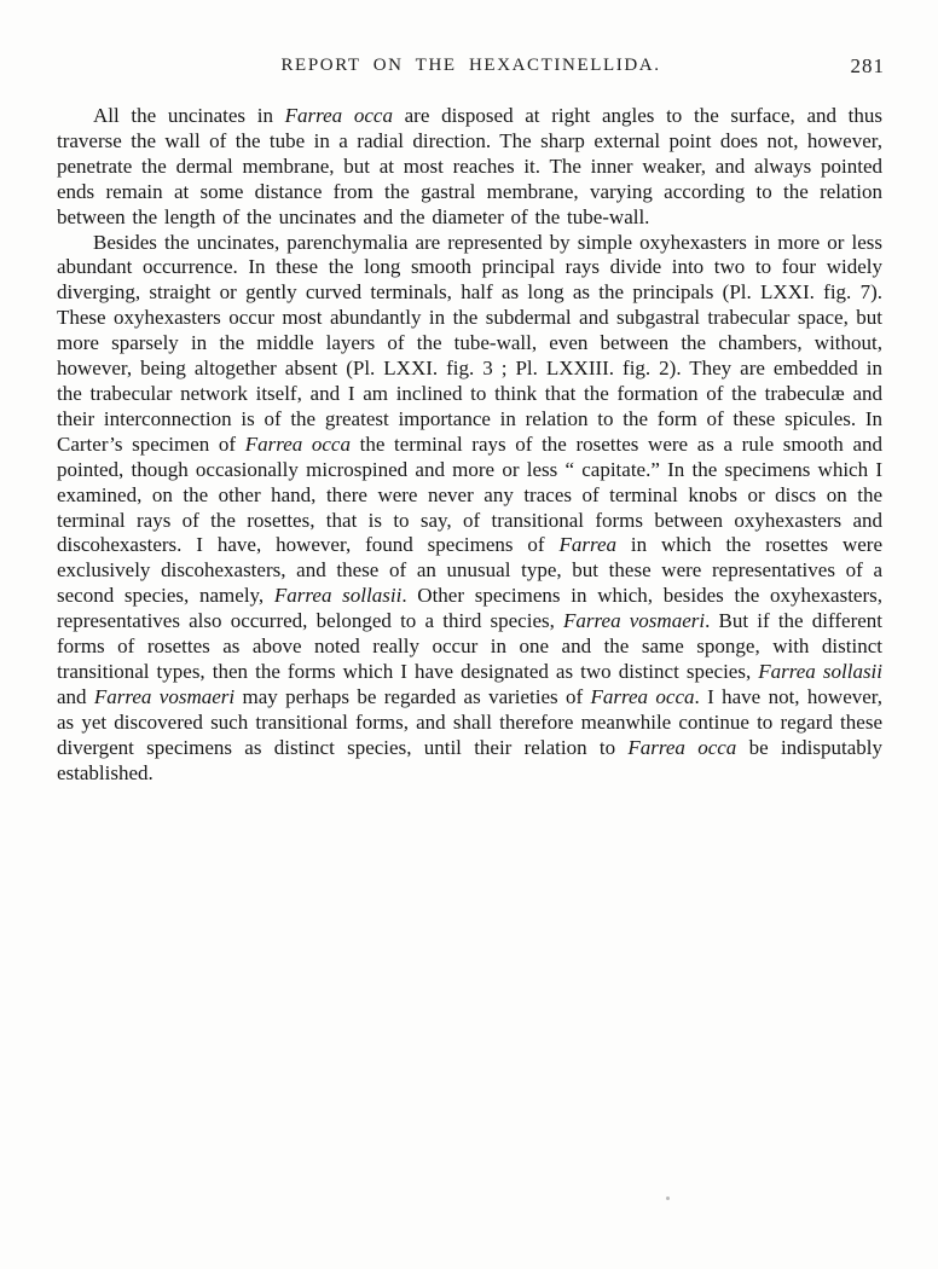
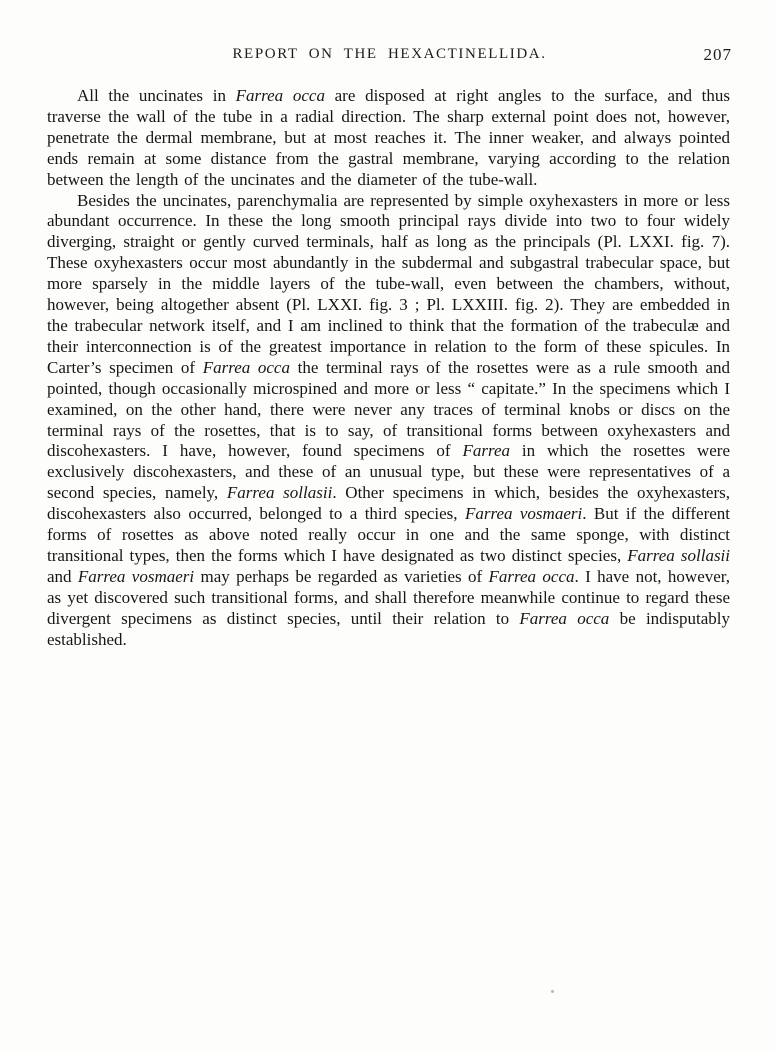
  REPORT ON THE HEXACTINELLIDA.
- 281
+ 207
  All the uncinates in Farrea occa are disposed at right angles to the surface, and thus traverse the wall of the tube in a radial direction. The sharp external point does not, however, penetrate the dermal membrane, but at most reaches it. The inner weaker, and always pointed ends remain at some distance from the gastral membrane, varying according to the relation between the length of the uncinates and the diameter of the tube-wall.
- Besides the uncinates, parenchymalia are represented by simple oxyhexasters in more or less abundant occurrence. In these the long smooth principal rays divide into two to four widely diverging, straight or gently curved terminals, half as long as the principals (Pl. LXXI. fig. 7). These oxyhexasters occur most abundantly in the subdermal and subgastral trabecular space, but more sparsely in the middle layers of the tube-wall, even between the chambers, without, however, being altogether absent (Pl. LXXI. fig. 3 ; Pl. LXXIII. fig. 2). They are embedded in the trabecular network itself, and I am inclined to think that the formation of the trabeculæ and their interconnection is of the greatest importance in relation to the form of these spicules. In Carter’s specimen of Farrea occa the terminal rays of the rosettes were as a rule smooth and pointed, though occasionally microspined and more or less “ capitate.” In the specimens which I examined, on the other hand, there were never any traces of terminal knobs or discs on the terminal rays of the rosettes, that is to say, of transitional forms between oxyhexasters and discohexasters. I have, however, found specimens of Farrea in which the rosettes were exclusively discohexasters, and these of an unusual type, but these were representatives of a second species, namely, Farrea sollasii. Other specimens in which, besides the oxyhexasters, representatives also occurred, belonged to a third species, Farrea vosmaeri. But if the different forms of rosettes as above noted really occur in one and the same sponge, with distinct transitional types, then the forms which I have designated as two distinct species, Farrea sollasii and Farrea vosmaeri may perhaps be regarded as varieties of Farrea occa. I have not, however, as yet discovered such transitional forms, and shall therefore meanwhile continue to regard these divergent specimens as distinct species, until their relation to Farrea occa be indisputably established.
+ Besides the uncinates, parenchymalia are represented by simple oxyhexasters in more or less abundant occurrence. In these the long smooth principal rays divide into two to four widely diverging, straight or gently curved terminals, half as long as the principals (Pl. LXXI. fig. 7). These oxyhexasters occur most abundantly in the subdermal and subgastral trabecular space, but more sparsely in the middle layers of the tube-wall, even between the chambers, without, however, being altogether absent (Pl. LXXI. fig. 3 ; Pl. LXXIII. fig. 2). They are embedded in the trabecular network itself, and I am inclined to think that the formation of the trabeculæ and their interconnection is of the greatest importance in relation to the form of these spicules. In Carter’s specimen of Farrea occa the terminal rays of the rosettes were as a rule smooth and pointed, though occasionally microspined and more or less “ capitate.” In the specimens which I examined, on the other hand, there were never any traces of terminal knobs or discs on the terminal rays of the rosettes, that is to say, of transitional forms between oxyhexasters and discohexasters. I have, however, found specimens of Farrea in which the rosettes were exclusively discohexasters, and these of an unusual type, but these were representatives of a second species, namely, Farrea sollasii. Other specimens in which, besides the oxyhexasters, discohexasters also occurred, belonged to a third species, Farrea vosmaeri. But if the different forms of rosettes as above noted really occur in one and the same sponge, with distinct transitional types, then the forms which I have designated as two distinct species, Farrea sollasii and Farrea vosmaeri may perhaps be regarded as varieties of Farrea occa. I have not, however, as yet discovered such transitional forms, and shall therefore meanwhile continue to regard these divergent specimens as distinct species, until their relation to Farrea occa be indisputably established.
